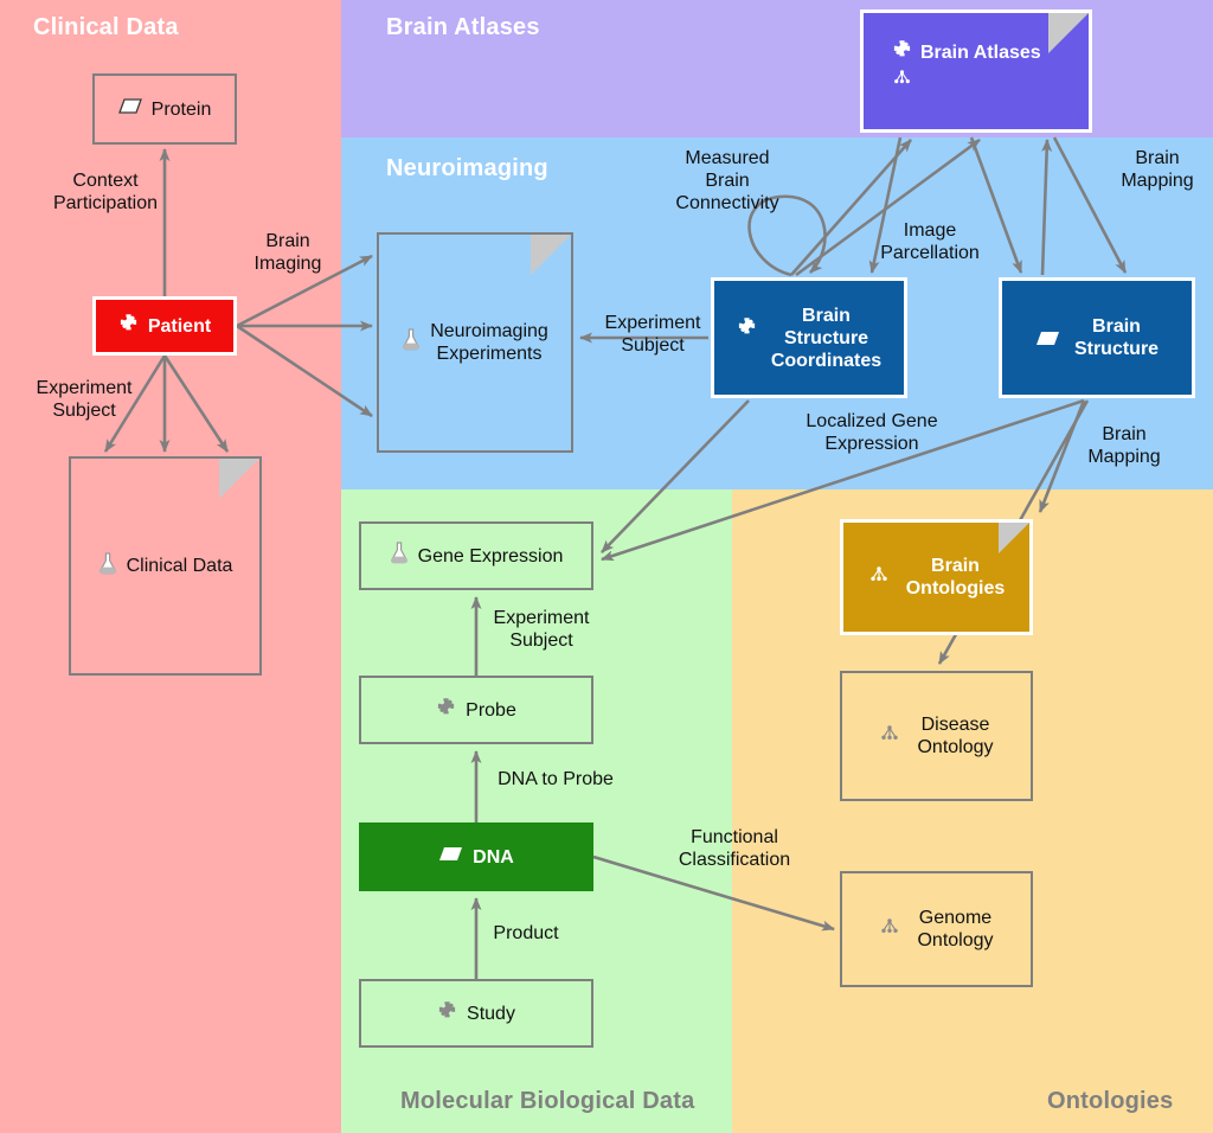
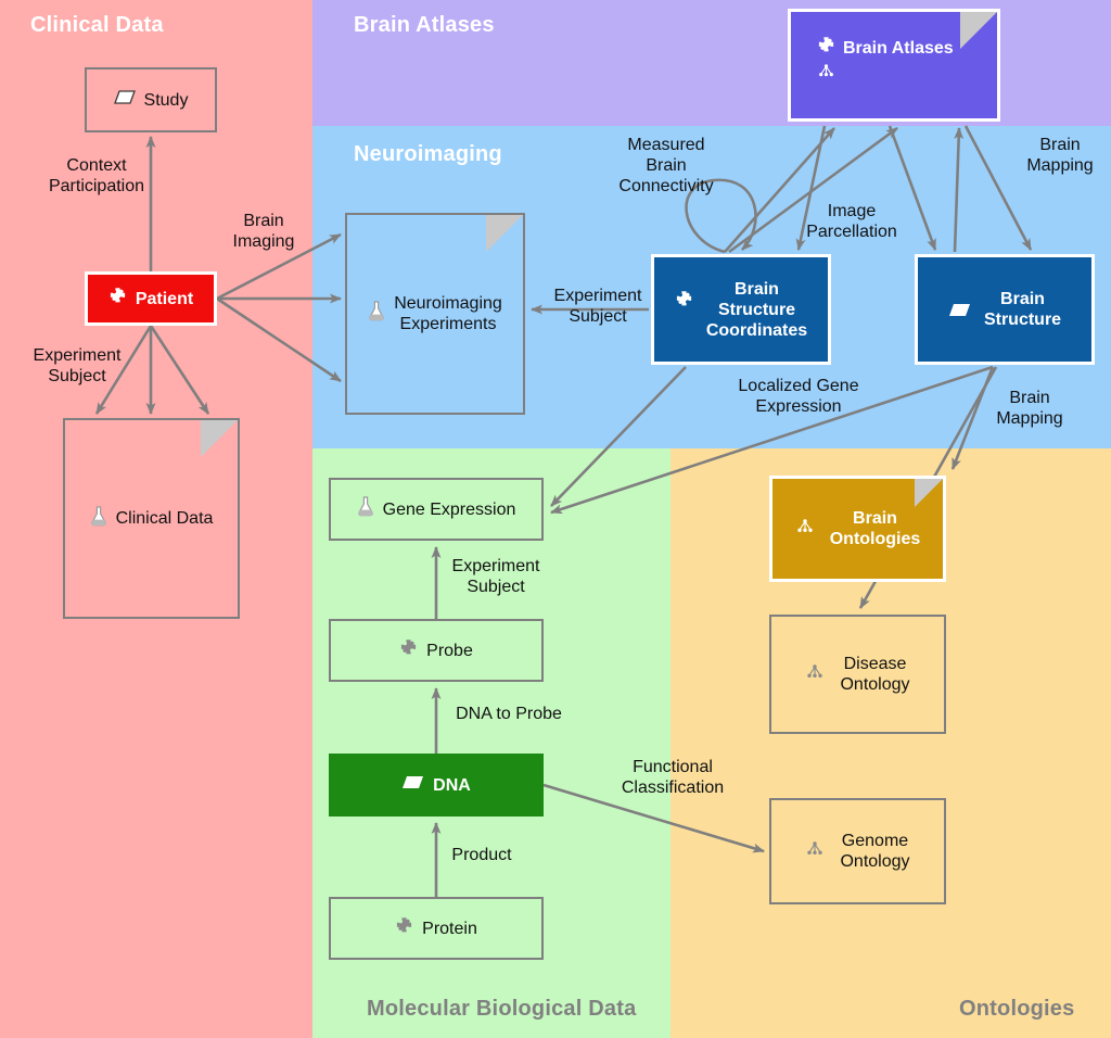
  Clinical Data
  Brain Atlases
  Neuroimaging
  Molecular Biological Data
  Ontologies
  Context
  Participation
  Brain
  Imaging
  Experiment
  Subject
  Measured
  Brain
  Connectivity
  Image
  Parcellation
  Brain
  Mapping
  Experiment
  Subject
  Localized Gene
  Expression
  Brain
  Mapping
  Experiment
  Subject
  DNA to Probe
  Functional
  Classification
  Product
- Protein
+ Study
  Patient
  Clinical Data
  Neuroimaging
  Experiments
  Brain Atlases
  Brain
  Structure
  Coordinates
  Brain
  Structure
  Gene Expression
  Probe
  DNA
- Study
+ Protein
  Brain
  Ontologies
  Disease
  Ontology
  Genome
  Ontology
